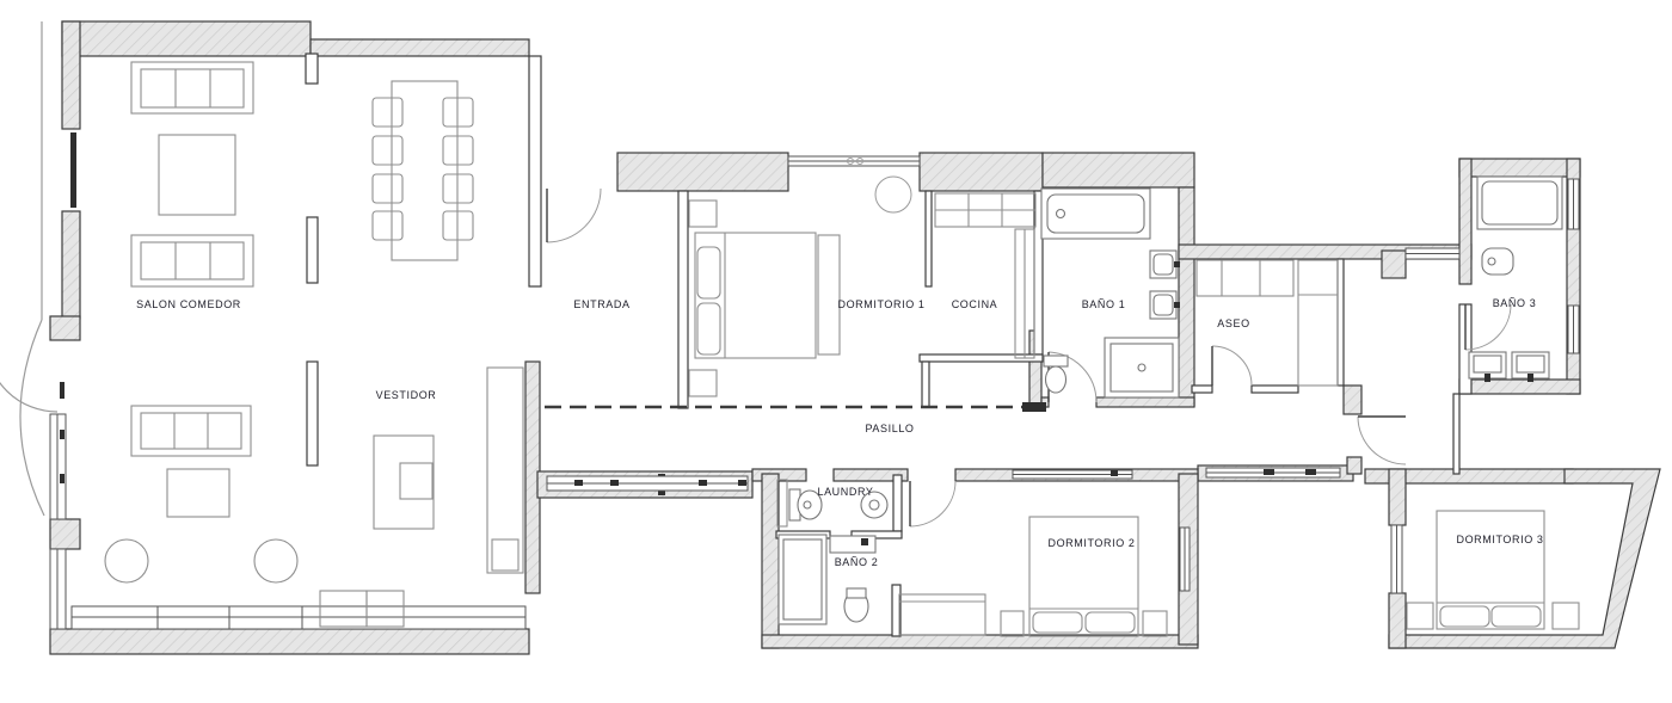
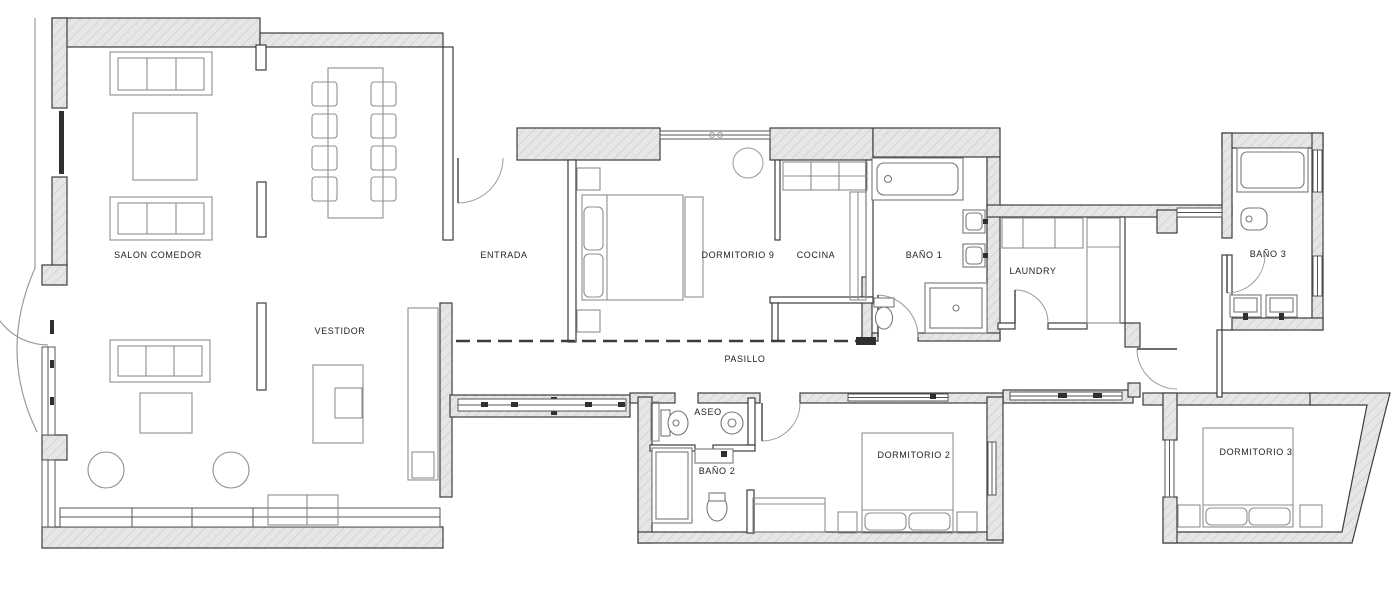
  SALON COMEDOR
  VESTIDOR
  ENTRADA
- DORMITORIO 1
+ DORMITORIO 9
  COCINA
  BAÑO 1
- ASEO
+ LAUNDRY
  BAÑO 3
  PASILLO
- LAUNDRY
+ ASEO
  BAÑO 2
  DORMITORIO 2
  DORMITORIO 3
